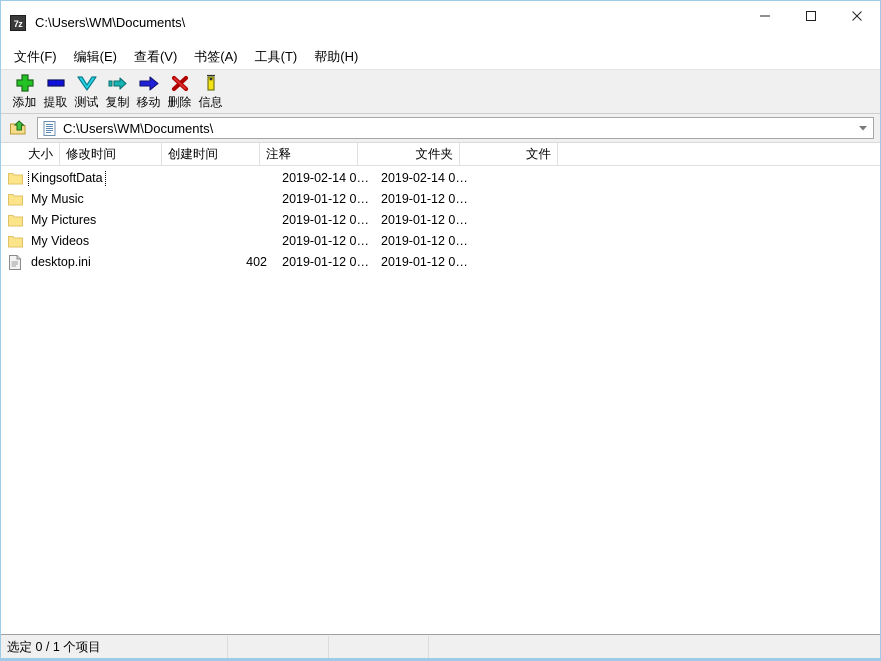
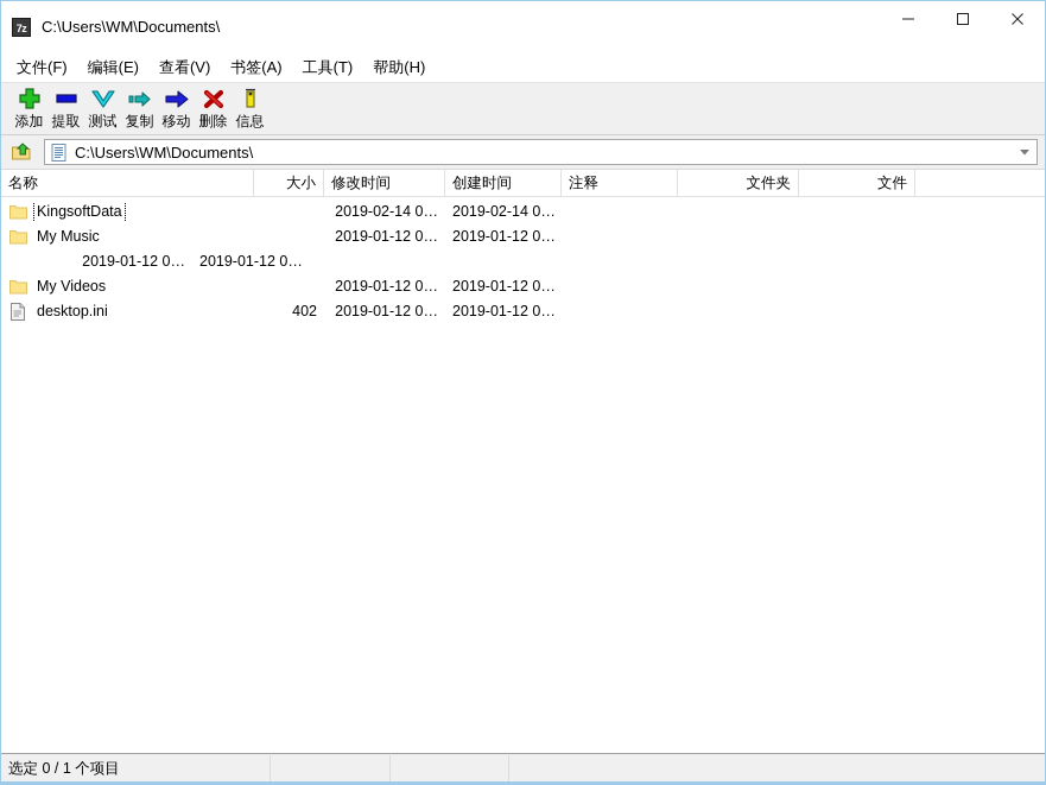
  7z
  C:\Users\WM\Documents\
  文件(F)
  编辑(E)
  查看(V)
  书签(A)
  工具(T)
  帮助(H)
  添加
  提取
  测试
  复制
  移动
  删除
  信息
  C:\Users\WM\Documents\
+ 名称
  大小
  修改时间
  创建时间
  注释
  文件夹
  文件
  KingsoftData
  2019-02-14 0…
  2019-02-14 0…
  My Music
  2019-01-12 0…
  2019-01-12 0…
- My Pictures
  2019-01-12 0…
  2019-01-12 0…
  My Videos
  2019-01-12 0…
  2019-01-12 0…
  desktop.ini
  402
  2019-01-12 0…
  2019-01-12 0…
  选定 0 / 1 个项目
